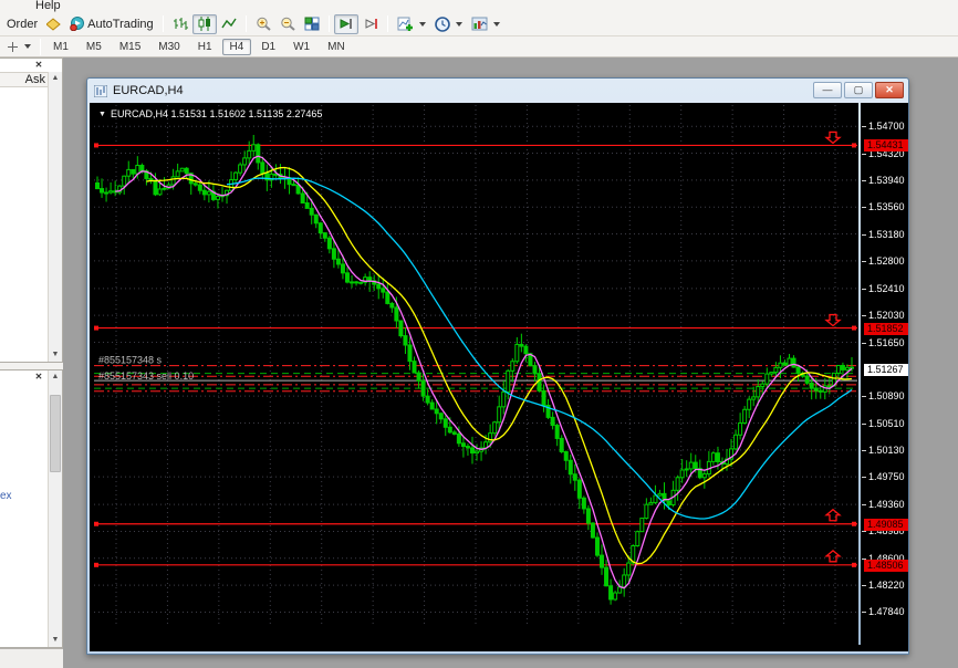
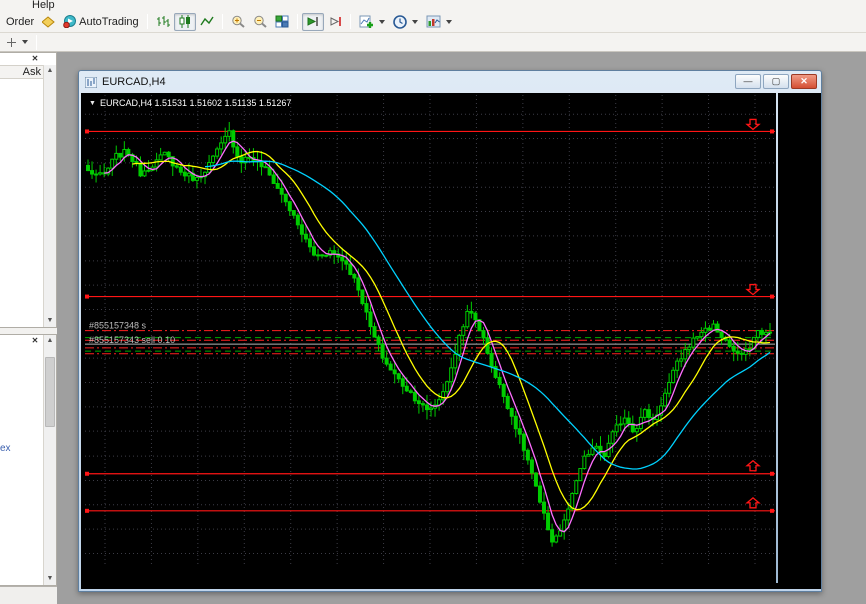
  Help
  Order
  AutoTrading
- M1
- M5
- M15
- M30
- H1
- H4
- D1
- W1
- MN
  ✕
  Ask
  ✕
  ex
  EURCAD,H4
  —
  ▢
  ✕
  #855157348 s
  #855157343 sell 0.10
- EURCAD,H4 1.51531 1.51602 1.51135 2.27465
+ EURCAD,H4 1.51531 1.51602 1.51135 1.51267
- 1.54700
- 1.54320
- 1.53940
- 1.53560
- 1.53180
- 1.52800
- 1.52410
- 1.52030
- 1.51650
- 1.50890
- 1.50510
- 1.50130
- 1.49750
- 1.49360
- 1.48980
- 1.48600
- 1.48220
- 1.47840
- 1.54431
- 1.51852
- 1.49085
- 1.48506
- 1.51267
